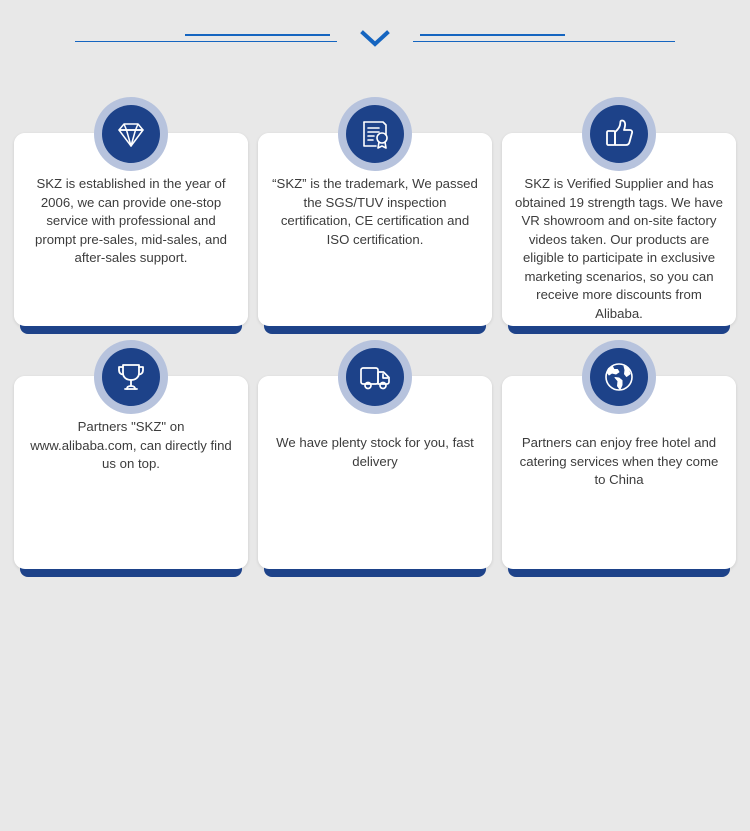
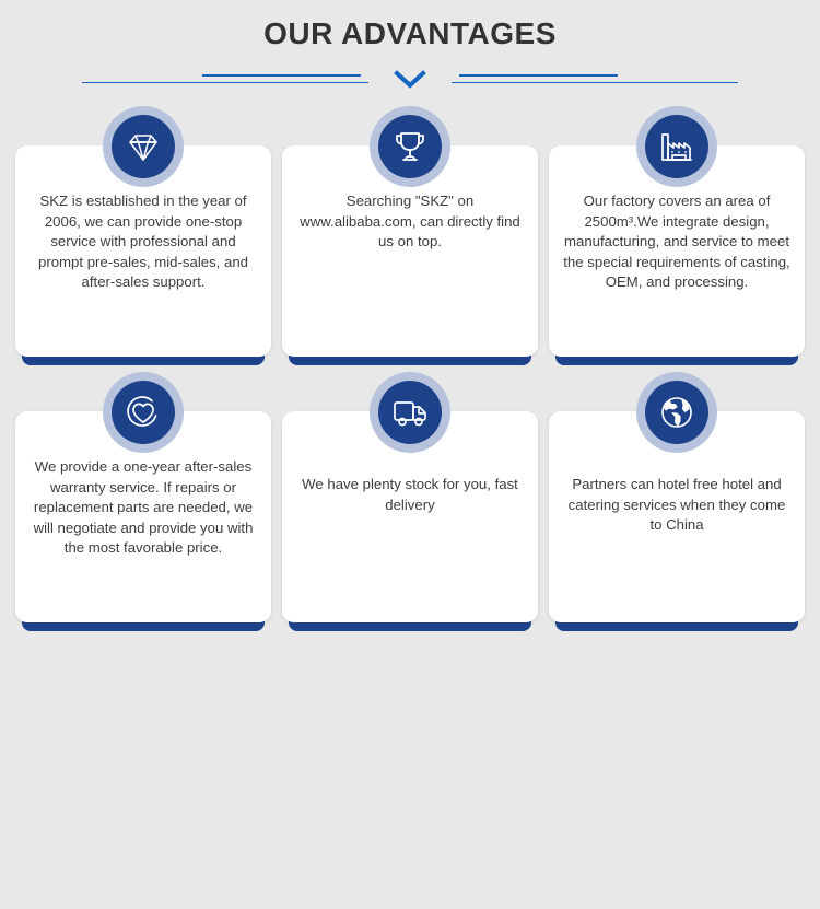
+ OUR ADVANTAGES
  SKZ is established in the year of 2006, we can provide one-stop service with professional and prompt pre-sales, mid-sales, and after-sales support.
- “SKZ” is the trademark, We passed the SGS/TUV inspection certification, CE certification and ISO certification.
- SKZ is Verified Supplier and has obtained 19 strength tags. We have VR showroom and on-site factory videos taken. Our products are eligible to participate in exclusive marketing scenarios, so you can receive more discounts from Alibaba.
- Partners "SKZ" on www.alibaba.com, can directly find us on top.
+ Searching "SKZ" on www.alibaba.com, can directly find us on top.
+ Our factory covers an area of 2500m³.We integrate design, manufacturing, and service to meet the special requirements of casting, OEM, and processing.
+ We provide a one-year after-sales warranty service. If repairs or replacement parts are needed, we will negotiate and provide you with the most favorable price.
  We have plenty stock for you, fast delivery
- Partners can enjoy free hotel and catering services when they come to China
+ Partners can hotel free hotel and catering services when they come to China
